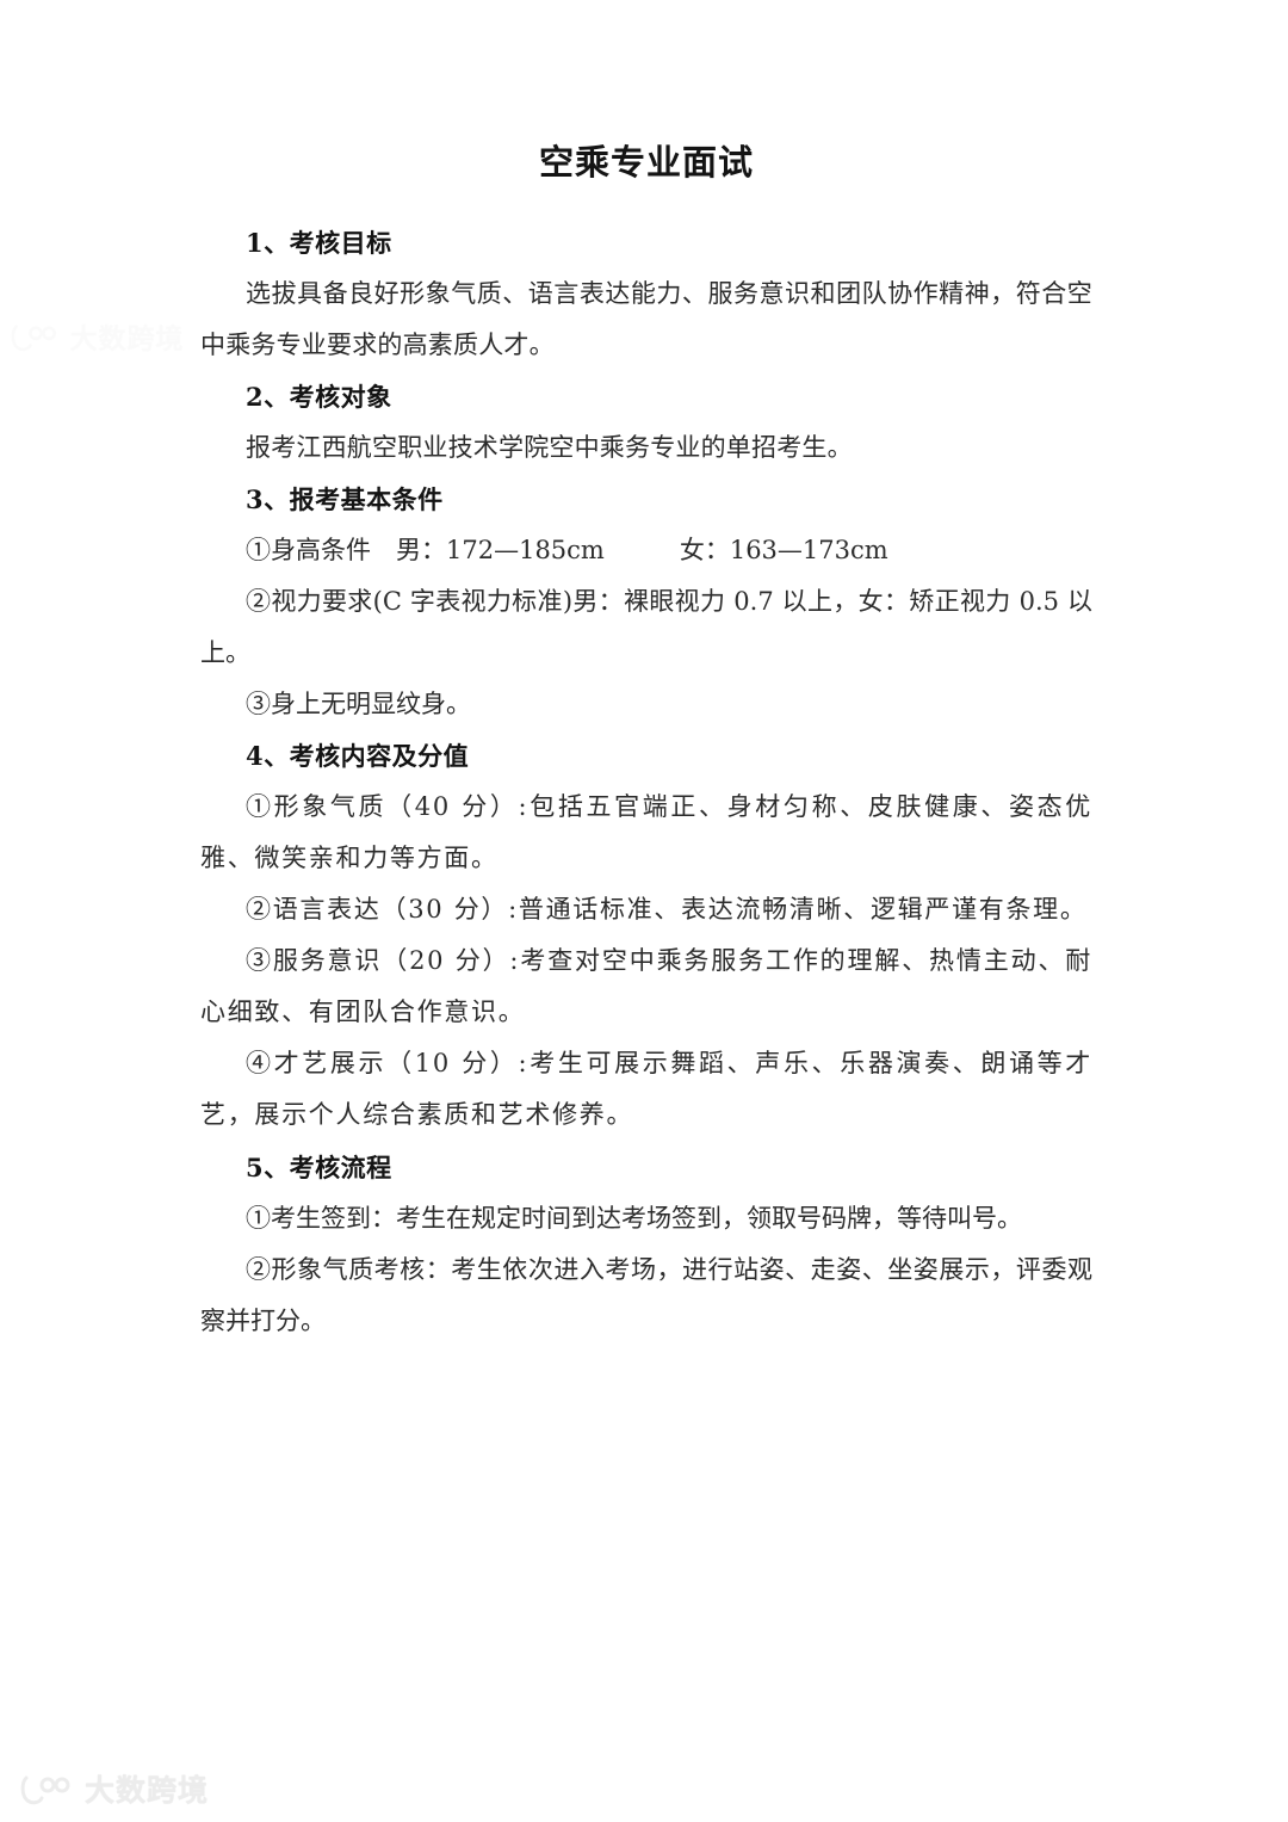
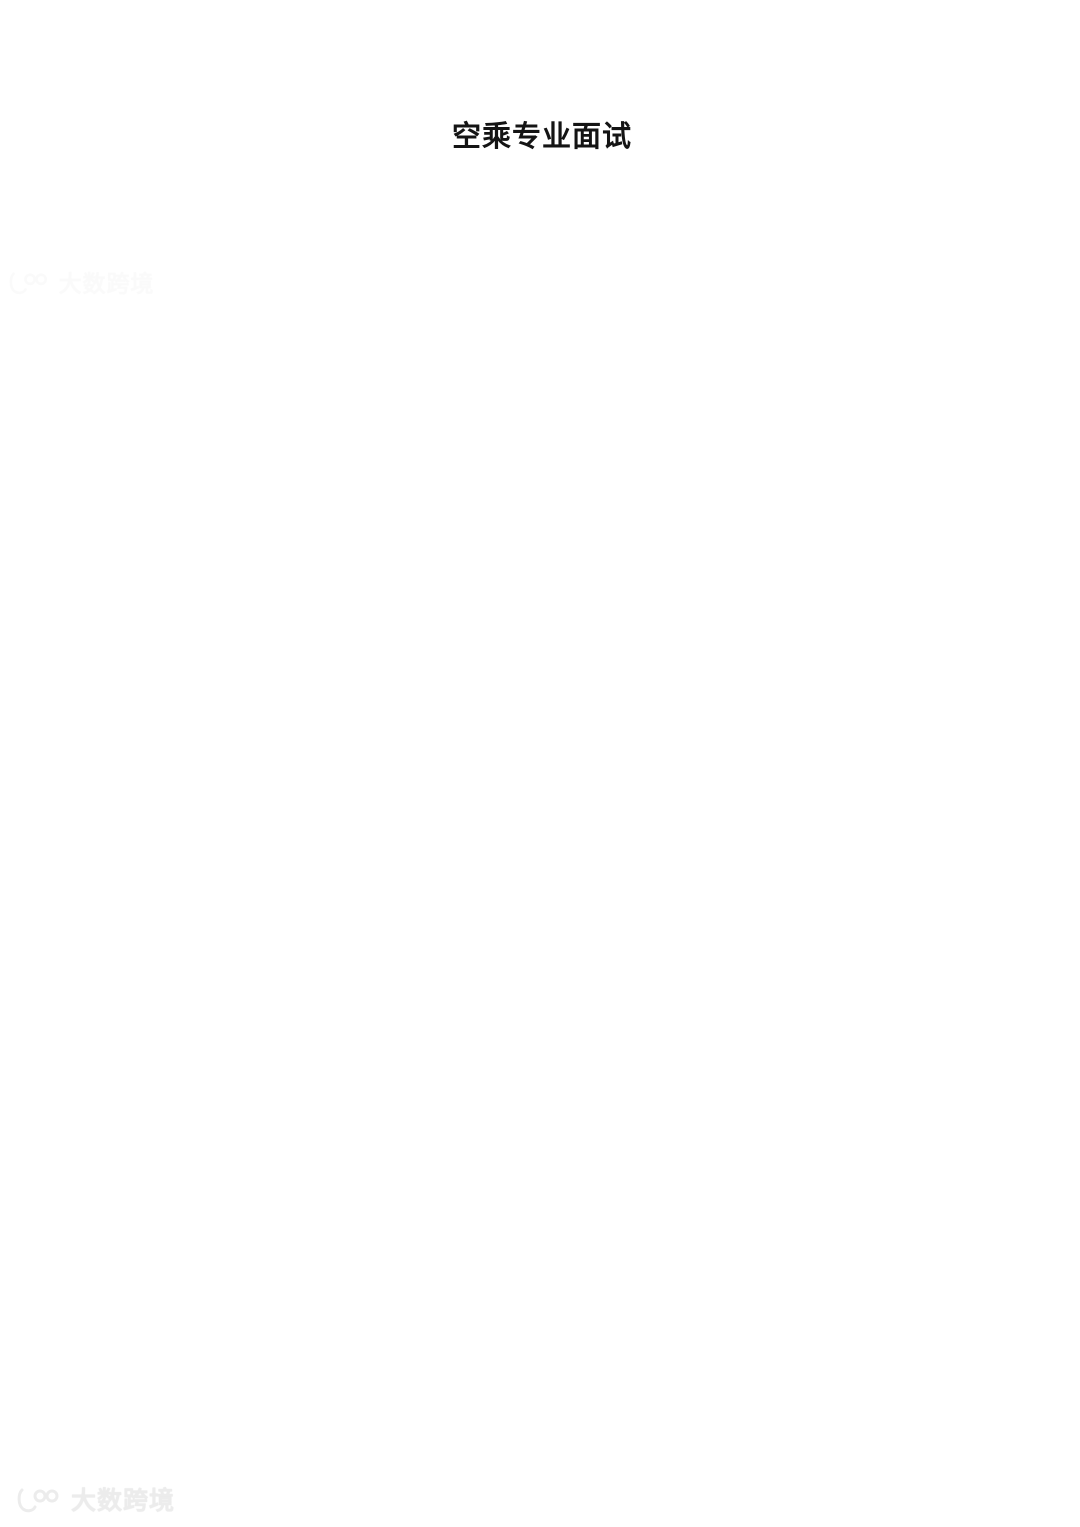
  空乘专业面试
- 1、考核目标
- 选拔具备良好形象气质、语言表达能力、服务意识和团队协作精神，符合空中乘务专业要求的高素质人才。
- 2、考核对象
- 报考江西航空职业技术学院空中乘务专业的单招考生。
- 3、报考基本条件
- ①身高条件 男：172—185cm 女：163—173cm
- ②视力要求(C 字表视力标准)男：裸眼视力 0.7 以上，女：矫正视力 0.5 以上。
- ③身上无明显纹身。
- 4、考核内容及分值
- ①形象气质（40 分）:包括五官端正、身材匀称、皮肤健康、姿态优雅、微笑亲和力等方面。
- ②语言表达（30 分）:普通话标准、表达流畅清晰、逻辑严谨有条理。
- ③服务意识（20 分）:考查对空中乘务服务工作的理解、热情主动、耐心细致、有团队合作意识。
- ④才艺展示（10 分）:考生可展示舞蹈、声乐、乐器演奏、朗诵等才艺，展示个人综合素质和艺术修养。
- 5、考核流程
- ①考生签到：考生在规定时间到达考场签到，领取号码牌，等待叫号。
- ②形象气质考核：考生依次进入考场，进行站姿、走姿、坐姿展示，评委观察并打分。
